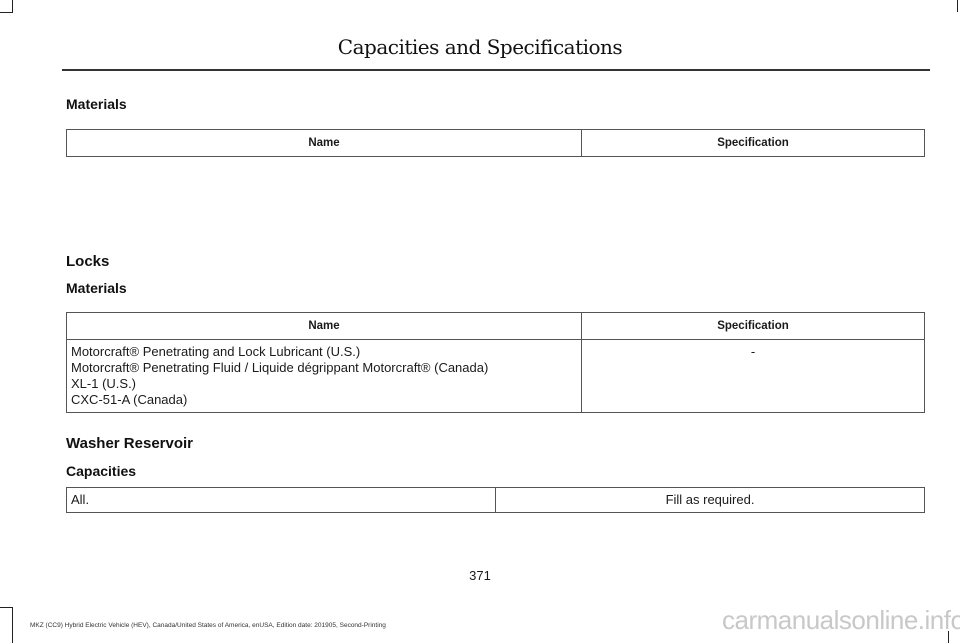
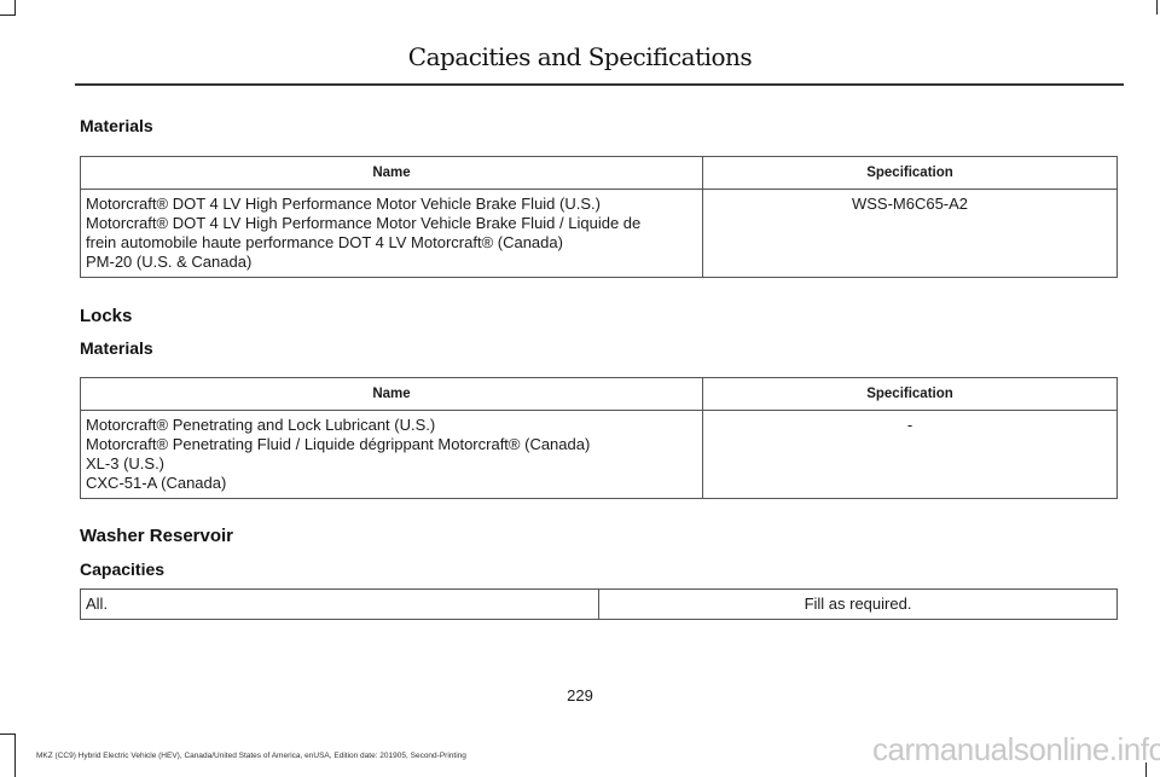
  Capacities and Specifications
  Materials
  Name	Specification
+ Motorcraft® DOT 4 LV High Performance Motor Vehicle Brake Fluid (U.S.) Motorcraft® DOT 4 LV High Performance Motor Vehicle Brake Fluid / Liquide de frein automobile haute performance DOT 4 LV Motorcraft® (Canada) PM-20 (U.S. & Canada)	WSS-M6C65-A2
  Locks
  Materials
  Name	Specification
- Motorcraft® Penetrating and Lock Lubricant (U.S.) Motorcraft® Penetrating Fluid / Liquide dégrippant Motorcraft® (Canada) XL-1 (U.S.) CXC-51-A (Canada)	-
+ Motorcraft® Penetrating and Lock Lubricant (U.S.) Motorcraft® Penetrating Fluid / Liquide dégrippant Motorcraft® (Canada) XL-3 (U.S.) CXC-51-A (Canada)	-
  Washer Reservoir
  Capacities
  All.	Fill as required.
- 371
+ 229
  carmanualsonline.info
